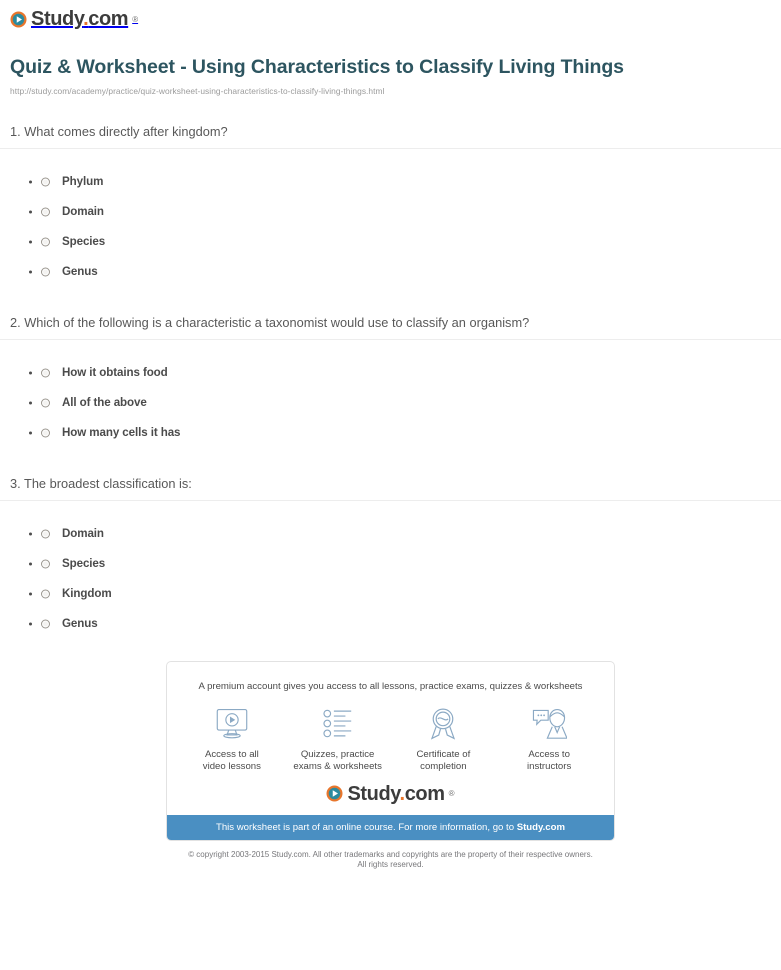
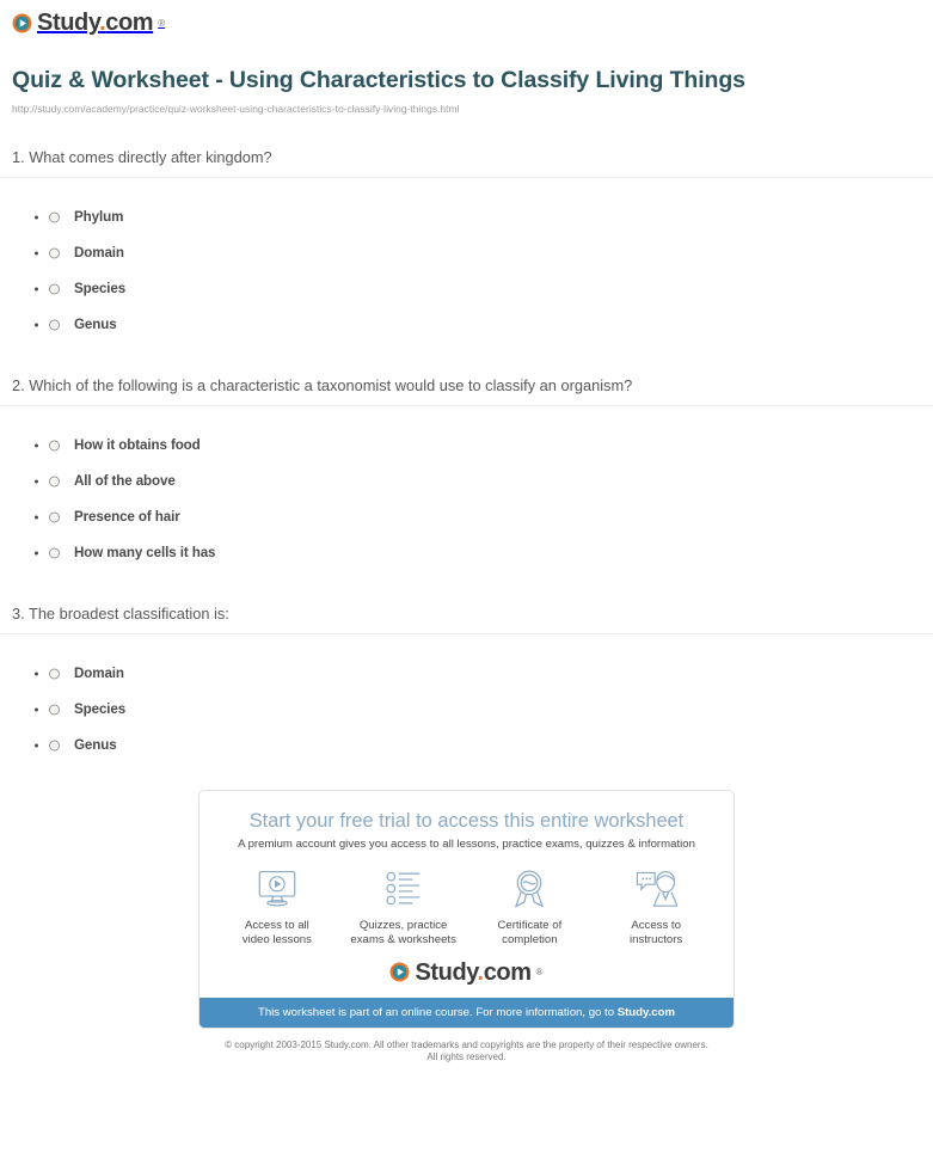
  Study.com
  ®
  Quiz & Worksheet - Using Characteristics to Classify Living Things
  http://study.com/academy/practice/quiz-worksheet-using-characteristics-to-classify-living-things.html
  1. What comes directly after kingdom?
  Phylum
  Domain
  Species
  Genus
  2. Which of the following is a characteristic a taxonomist would use to classify an organism?
  How it obtains food
  All of the above
+ Presence of hair
  How many cells it has
  3. The broadest classification is:
  Domain
  Species
- Kingdom
  Genus
+ Start your free trial to access this entire worksheet
- A premium account gives you access to all lessons, practice exams, quizzes & worksheets
+ A premium account gives you access to all lessons, practice exams, quizzes & information
  Access to all
  video lessons
  Quizzes, practice
  exams & worksheets
  Certificate of
  completion
  Access to
  instructors
  Study.com
  ®
  This worksheet is part of an online course. For more information, go to Study.com
  © copyright 2003-2015 Study.com. All other trademarks and copyrights are the property of their respective owners.
  All rights reserved.
